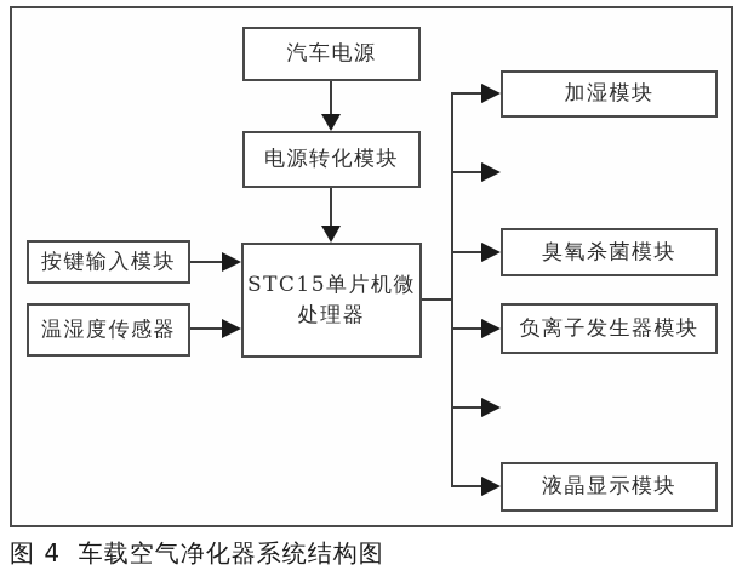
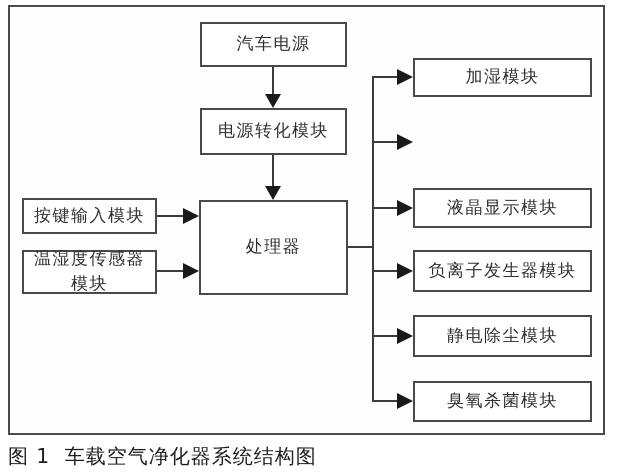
  汽车电源
  电源转化模块
- STC15单片机微
  处理器
  按键输入模块
  温湿度传感器
+ 模块
  加湿模块
- 臭氧杀菌模块
+ 液晶显示模块
  负离子发生器模块
+ 静电除尘模块
- 液晶显示模块
+ 臭氧杀菌模块
- 图 4 车载空气净化器系统结构图
+ 图 1 车载空气净化器系统结构图
